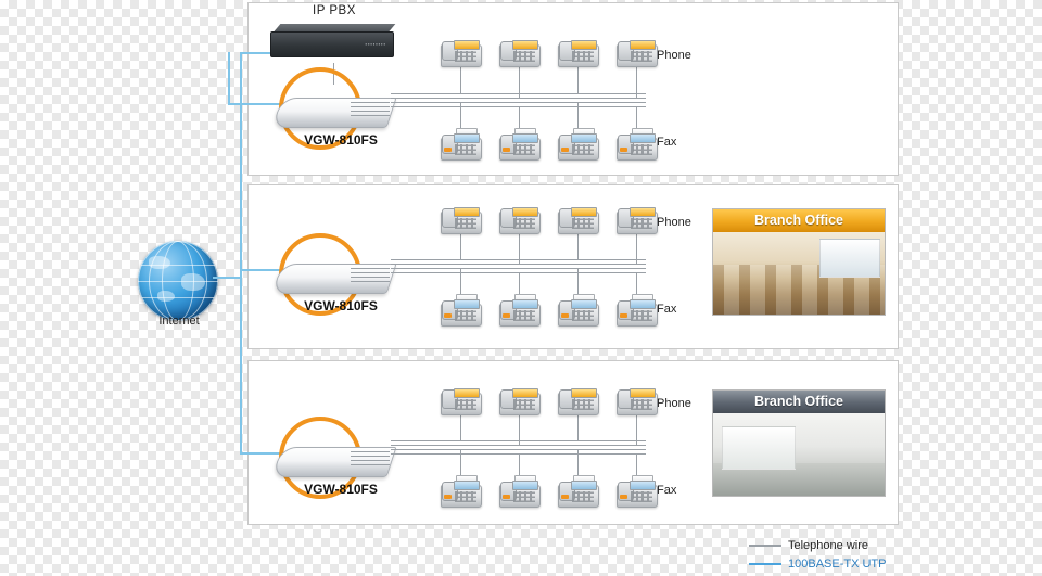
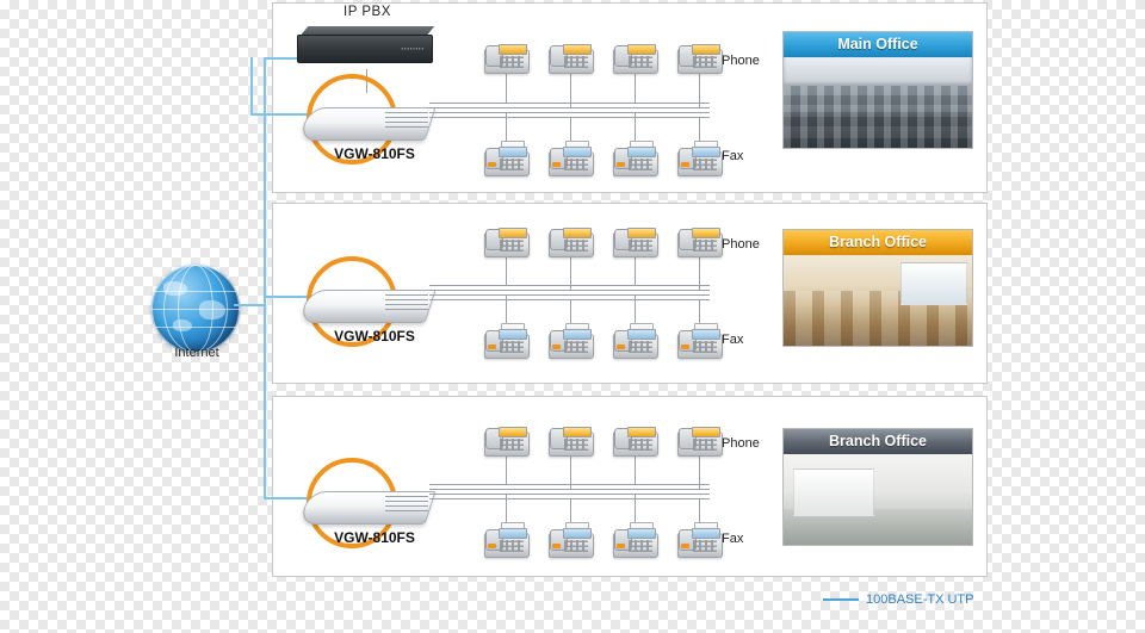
  Internet
  IP PBX
  VGW-810FS
  Phone
  Fax
+ Main Office
  VGW-810FS
  Phone
  Fax
  Branch Office
  VGW-810FS
  Phone
  Fax
  Branch Office
- Telephone wire
  100BASE-TX UTP
